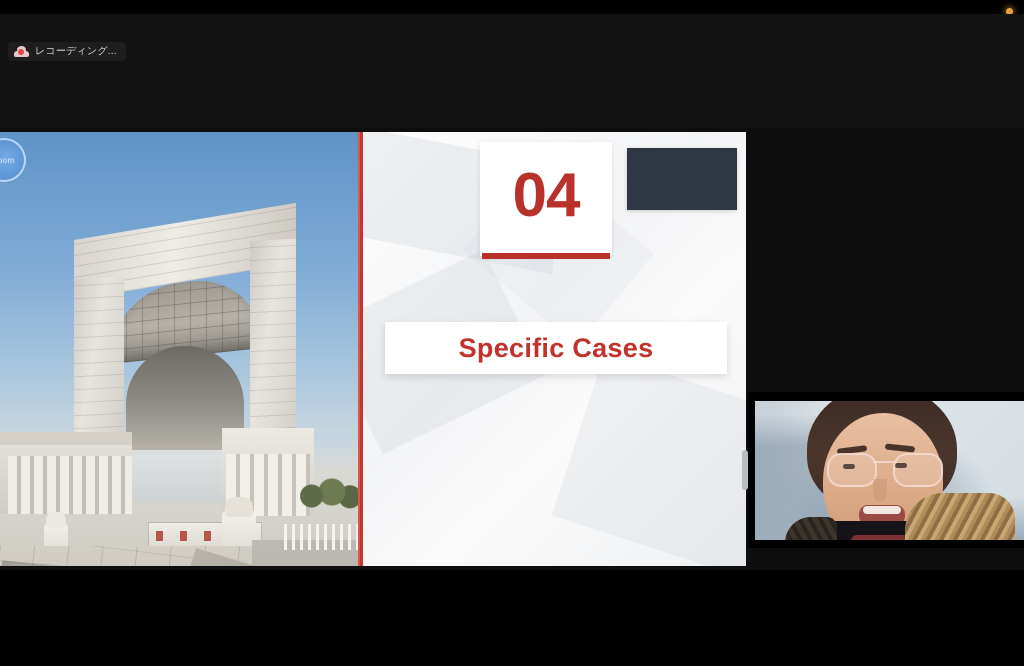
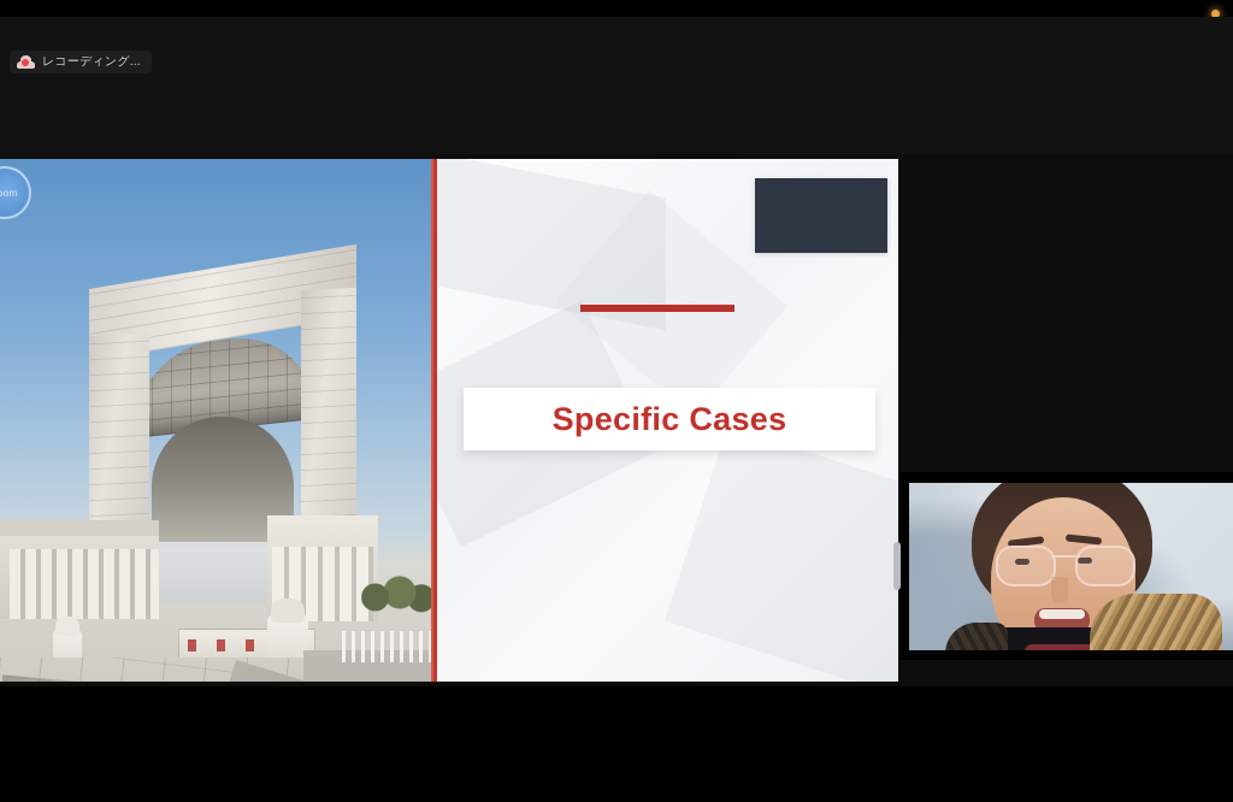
  レコーディング...
  oom
- 04
  Specific Cases
